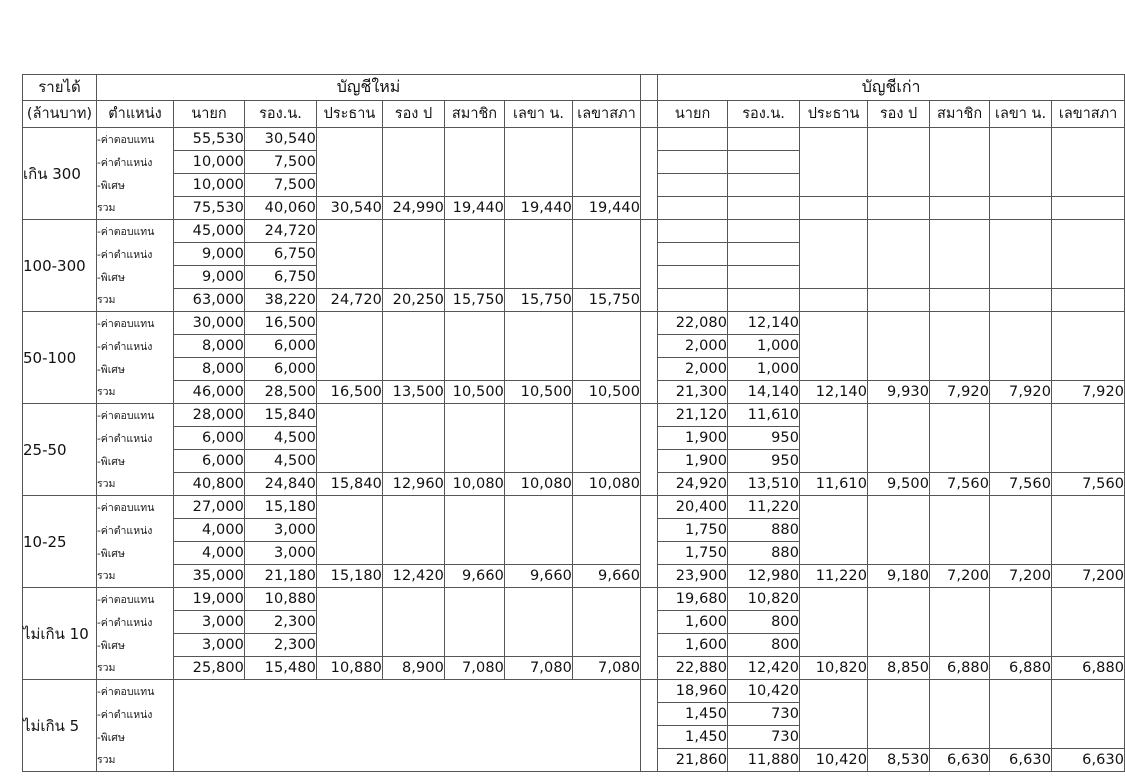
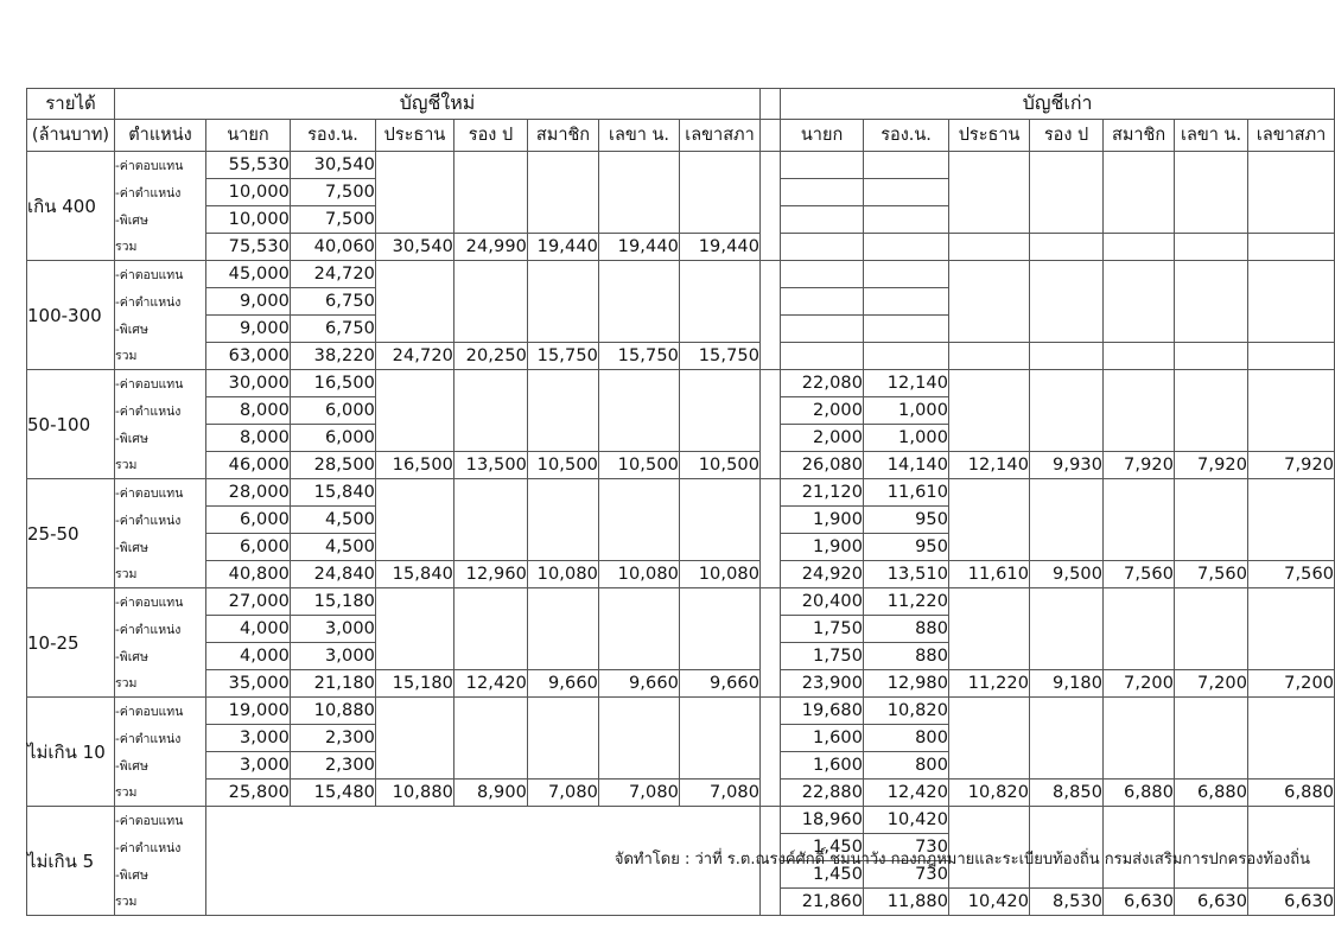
  รายได้	บัญชีใหม่		บัญชีเก่า
  (ล้านบาท)	ตำแหน่ง	นายก	รอง.น.	ประธาน	รอง ป	สมาชิก	เลขา น.	เลขาสภา		นายก	รอง.น.	ประธาน	รอง ป	สมาชิก	เลขา น.	เลขาสภา
- เกิน 300	-ค่าตอบแทน	55,530	30,540
+ เกิน 400	-ค่าตอบแทน	55,530	30,540
  -ค่าตำแหน่ง	10,000	7,500
  -พิเศษ	10,000	7,500
  รวม	75,530	40,060	30,540	24,990	19,440	19,440	19,440
  100-300	-ค่าตอบแทน	45,000	24,720
  -ค่าตำแหน่ง	9,000	6,750
  -พิเศษ	9,000	6,750
  รวม	63,000	38,220	24,720	20,250	15,750	15,750	15,750
  50-100	-ค่าตอบแทน	30,000	16,500							22,080	12,140
  -ค่าตำแหน่ง	8,000	6,000						2,000	1,000
  -พิเศษ	8,000	6,000						2,000	1,000
- รวม	46,000	28,500	16,500	13,500	10,500	10,500	10,500	21,300	14,140	12,140	9,930	7,920	7,920	7,920
+ รวม	46,000	28,500	16,500	13,500	10,500	10,500	10,500	26,080	14,140	12,140	9,930	7,920	7,920	7,920
  25-50	-ค่าตอบแทน	28,000	15,840							21,120	11,610
  -ค่าตำแหน่ง	6,000	4,500						1,900	950
  -พิเศษ	6,000	4,500						1,900	950
  รวม	40,800	24,840	15,840	12,960	10,080	10,080	10,080	24,920	13,510	11,610	9,500	7,560	7,560	7,560
  10-25	-ค่าตอบแทน	27,000	15,180							20,400	11,220
  -ค่าตำแหน่ง	4,000	3,000						1,750	880
  -พิเศษ	4,000	3,000						1,750	880
  รวม	35,000	21,180	15,180	12,420	9,660	9,660	9,660	23,900	12,980	11,220	9,180	7,200	7,200	7,200
  ไม่เกิน 10	-ค่าตอบแทน	19,000	10,880							19,680	10,820
  -ค่าตำแหน่ง	3,000	2,300						1,600	800
  -พิเศษ	3,000	2,300						1,600	800
  รวม	25,800	15,480	10,880	8,900	7,080	7,080	7,080	22,880	12,420	10,820	8,850	6,880	6,880	6,880
  ไม่เกิน 5	-ค่าตอบแทน			18,960	10,420
  -ค่าตำแหน่ง	1,450	730
  -พิเศษ	1,450	730
  รวม	21,860	11,880	10,420	8,530	6,630	6,630	6,630
+ จัดทำโดย : ว่าที่ ร.ต.ณรงค์ศักดิ์ ชมนาวัง กองกฎหมายและระเบียบท้องถิ่น กรมส่งเสริมการปกครองท้องถิ่น
